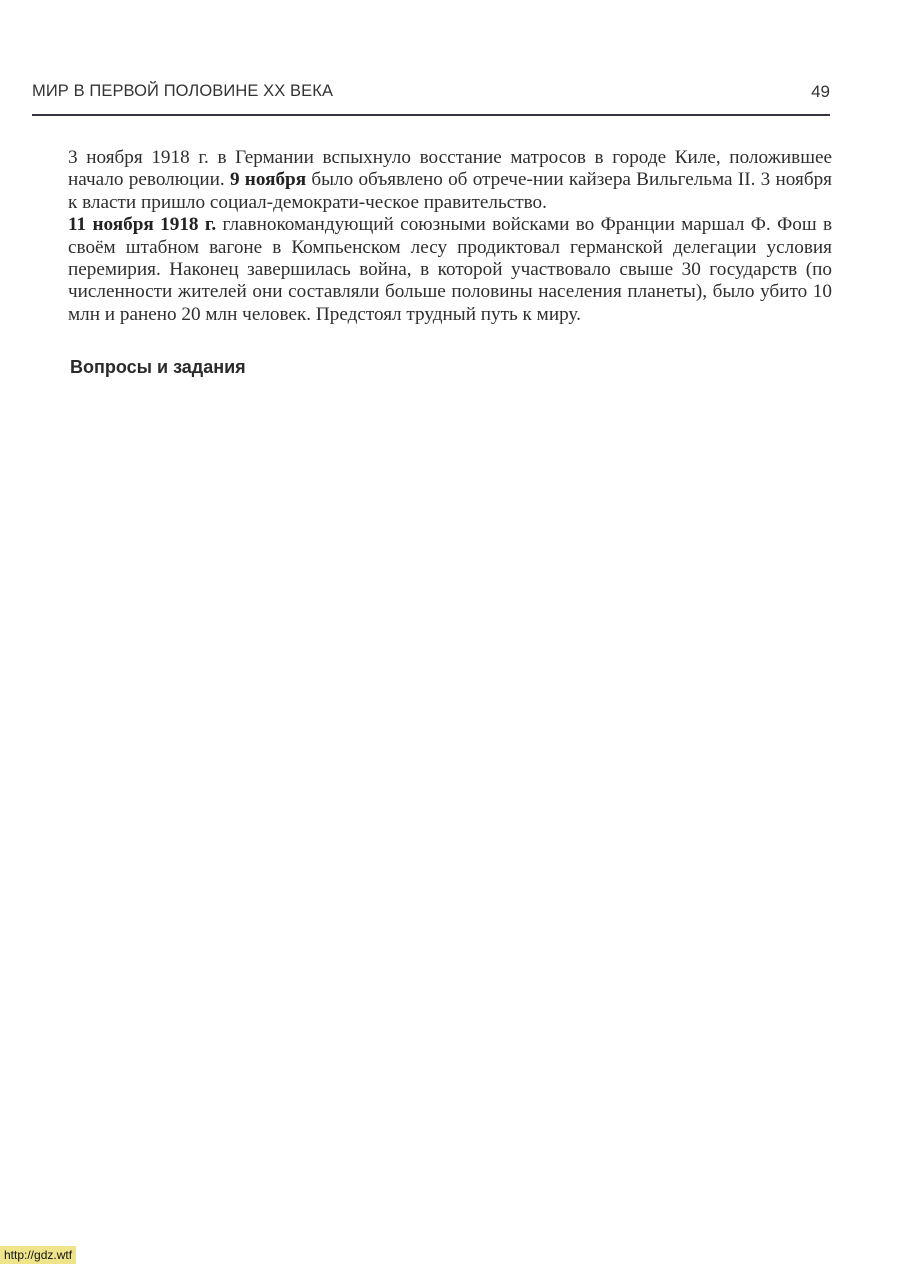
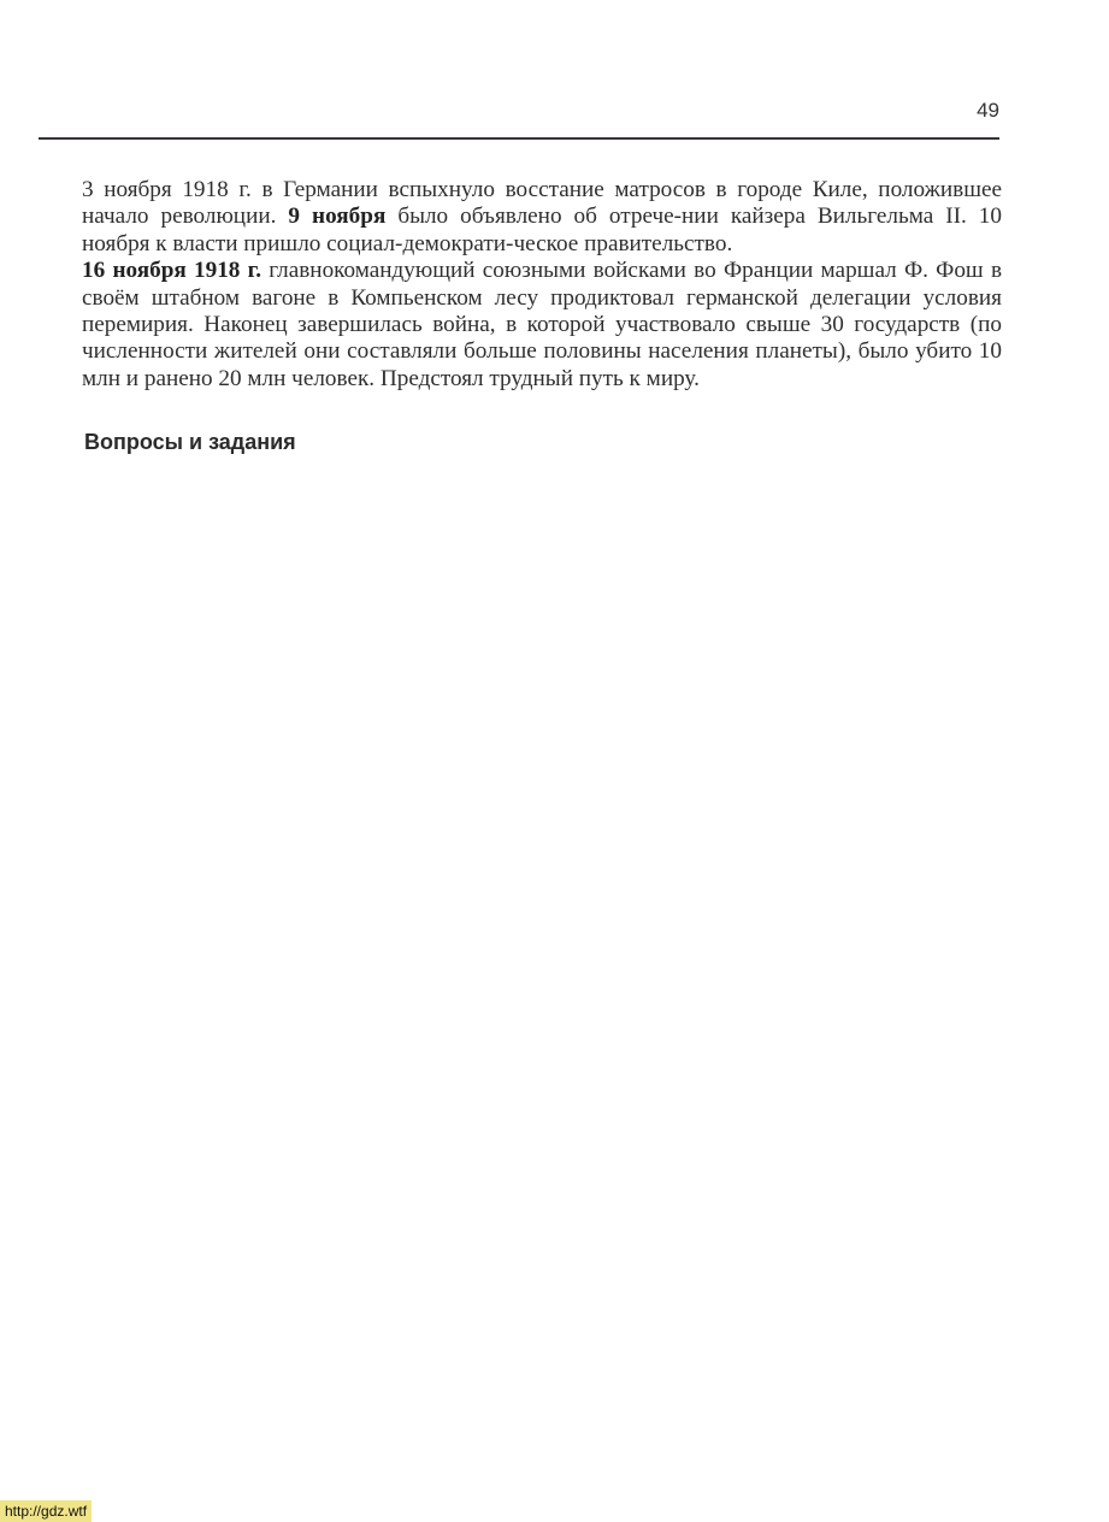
- МИР В ПЕРВОЙ ПОЛОВИНЕ XX ВЕКА
  49
- 3 ноября 1918 г. в Германии вспыхнуло восстание матросов в городе Киле, положившее начало революции. 9 ноября было объявлено об отрече-нии кайзера Вильгельма II. 3 ноября к власти пришло социал-демократи-ческое правительство.
+ 3 ноября 1918 г. в Германии вспыхнуло восстание матросов в городе Киле, положившее начало революции. 9 ноября было объявлено об отрече-нии кайзера Вильгельма II. 10 ноября к власти пришло социал-демократи-ческое правительство.
- 11 ноября 1918 г. главнокомандующий союзными войсками во Франции маршал Ф. Фош в своём штабном вагоне в Компьенском лесу продиктовал германской делегации условия перемирия. Наконец завершилась война, в которой участвовало свыше 30 государств (по численности жителей они составляли больше половины населения планеты), было убито 10 млн и ранено 20 млн человек. Предстоял трудный путь к миру.
+ 16 ноября 1918 г. главнокомандующий союзными войсками во Франции маршал Ф. Фош в своём штабном вагоне в Компьенском лесу продиктовал германской делегации условия перемирия. Наконец завершилась война, в которой участвовало свыше 30 государств (по численности жителей они составляли больше половины населения планеты), было убито 10 млн и ранено 20 млн человек. Предстоял трудный путь к миру.
  Вопросы и задания
  http://gdz.wtf
